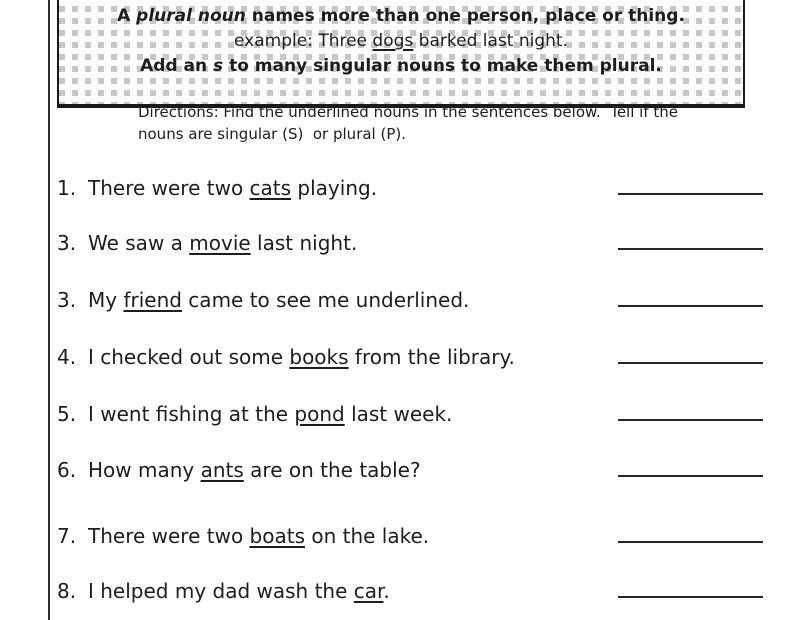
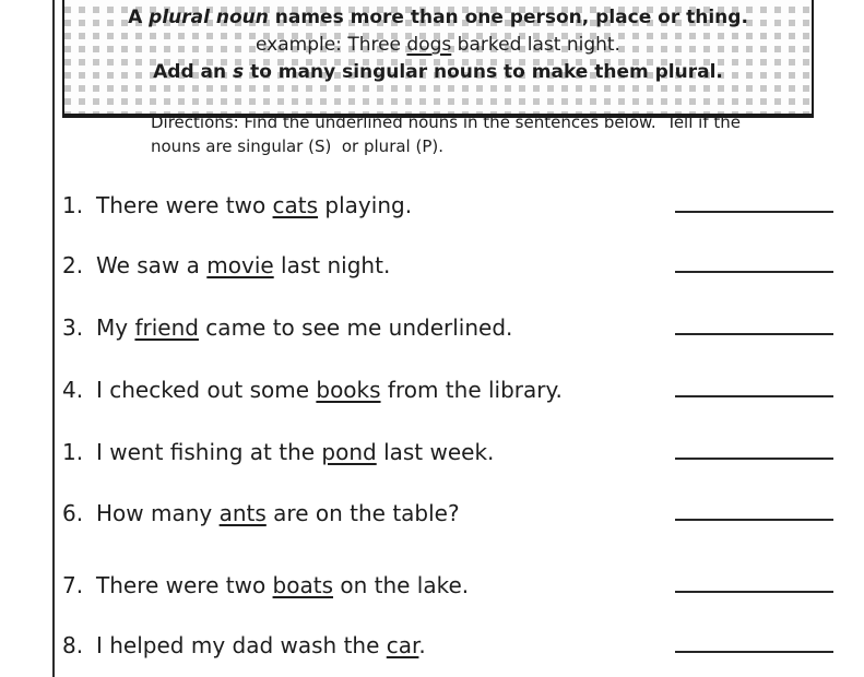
  A plural noun names more than one person, place or thing.
  example: Three dogs barked last night.
  Add an s to many singular nouns to make them plural.
  Directions: Find the underlined nouns in the sentences below. Tell if the nouns are singular (S) or plural (P).
  1. There were two cats playing.
- 3. We saw a movie last night.
+ 2. We saw a movie last night.
  3. My friend came to see me underlined.
  4. I checked out some books from the library.
- 5. I went fishing at the pond last week.
+ 1. I went fishing at the pond last week.
  6. How many ants are on the table?
  7. There were two boats on the lake.
  8. I helped my dad wash the car.
